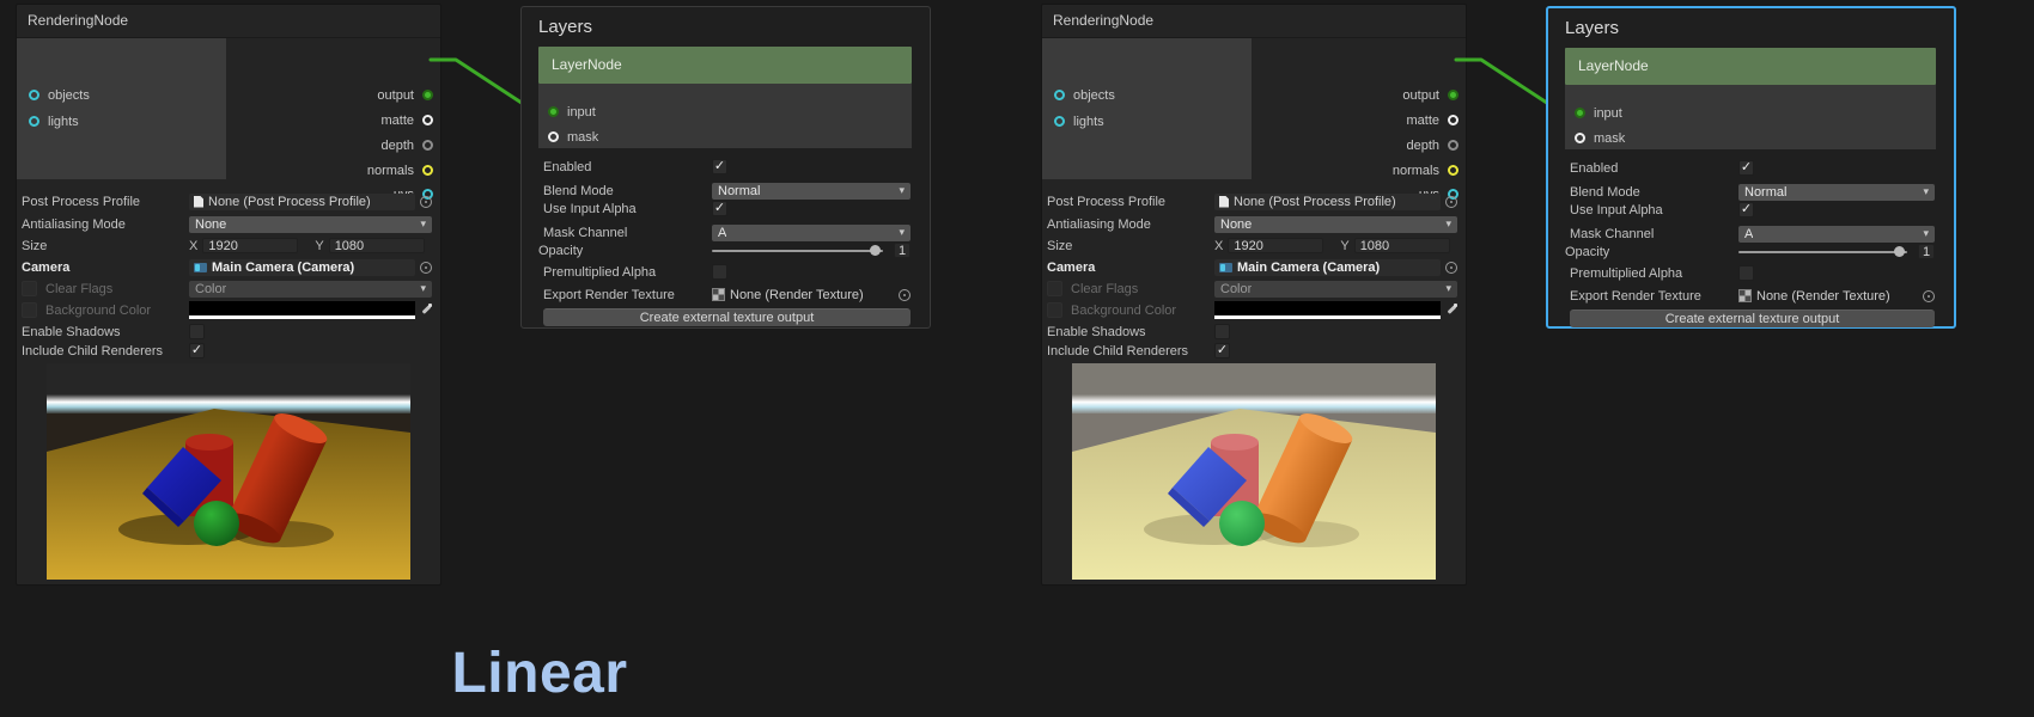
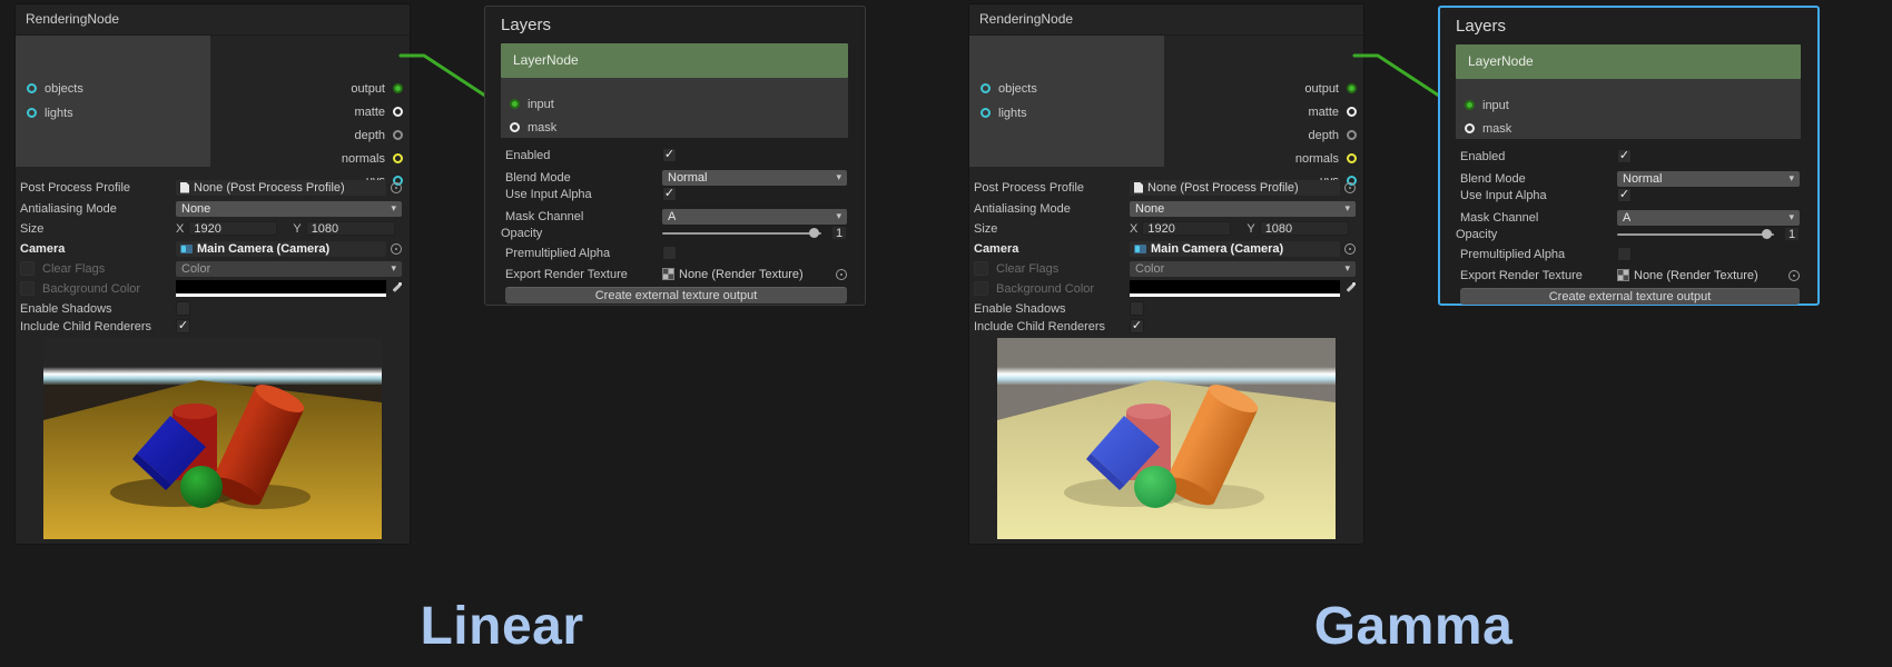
  RenderingNode
  objects
  lights
  output
  matte
  depth
  normals
  Post Process Profile
  None (Post Process Profile)
  Antialiasing Mode
  None
  Size
  X
  1920
  Y
  1080
  Camera
  Main Camera (Camera)
  Clear Flags
  Color
  Background Color
  Enable Shadows
  Include Child Renderers
  Layers
  LayerNode
  input
  mask
  Enabled
  Blend Mode
  Normal
  Use Input Alpha
  Mask Channel
  A
  Opacity
  1
  Premultiplied Alpha
  Export Render Texture
  None (Render Texture)
  Create external texture output
  Linear
  RenderingNode
  objects
  lights
  output
  matte
  depth
  normals
  Post Process Profile
  None (Post Process Profile)
  Antialiasing Mode
  None
  Size
  X
  1920
  Y
  1080
  Camera
  Main Camera (Camera)
  Clear Flags
  Color
  Background Color
  Enable Shadows
  Include Child Renderers
  Layers
  LayerNode
  input
  mask
  Enabled
  Blend Mode
  Normal
  Use Input Alpha
  Mask Channel
  A
  Opacity
  1
  Premultiplied Alpha
  Export Render Texture
  None (Render Texture)
  Create external texture output
+ Gamma
